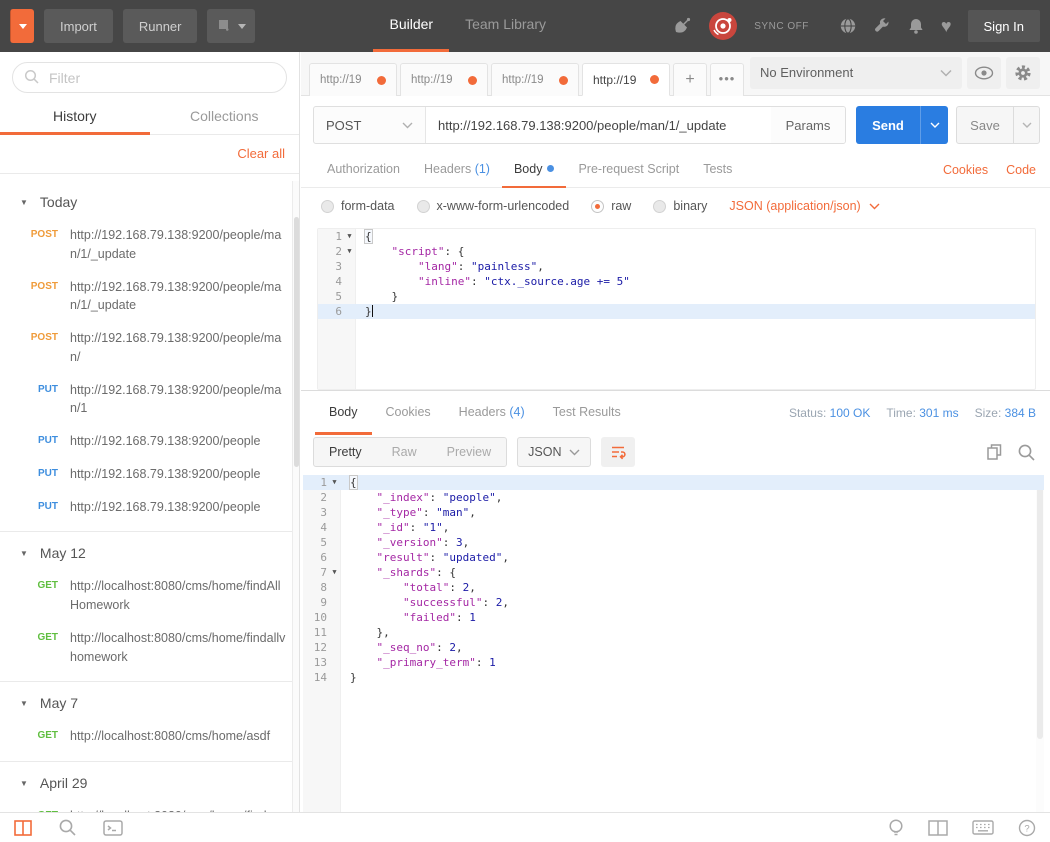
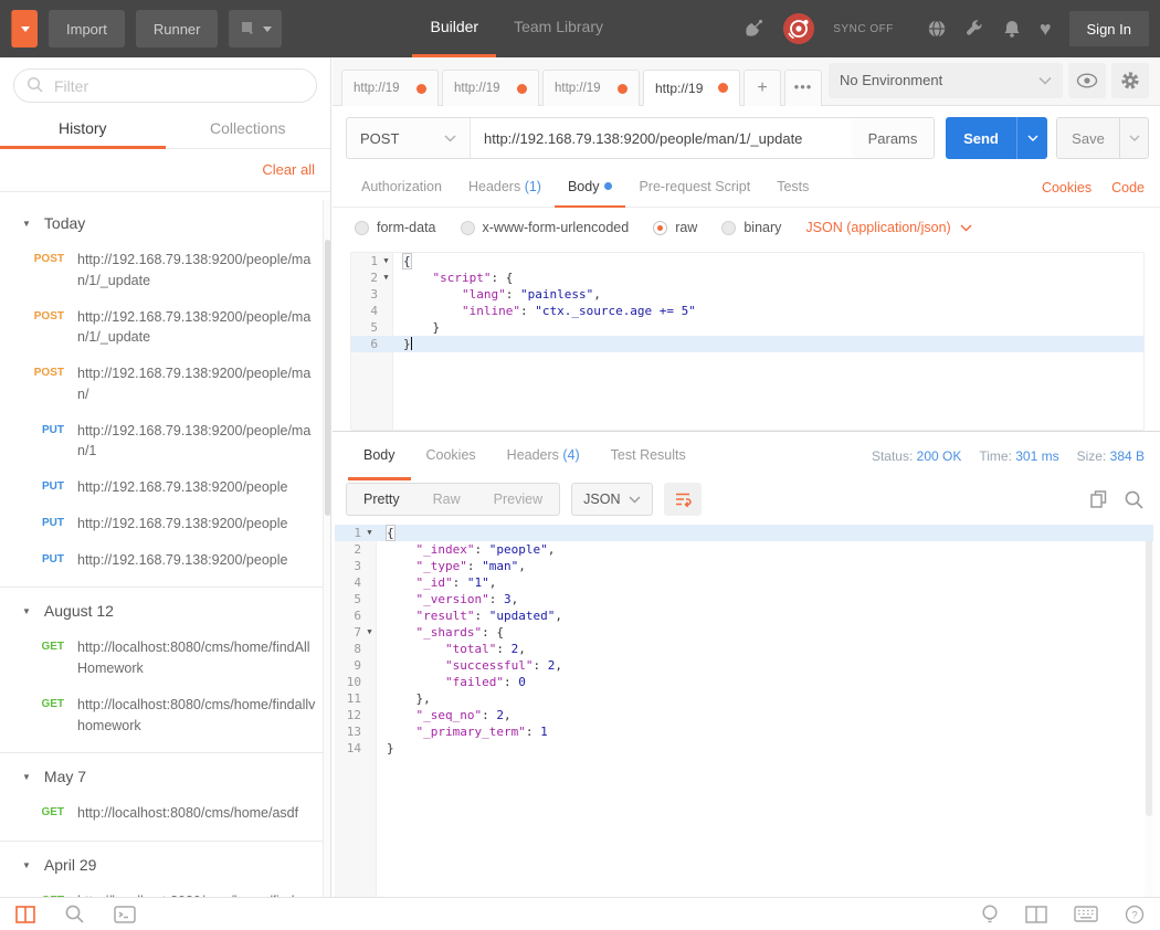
  Import
  Runner
  Builder
  Team Library
  SYNC OFF
  ♥
  Sign In
  Filter
  History
  Collections
  Clear all
  ▼
  Today
  POST
  http://192.168.79.138:9200/people/man/1/_update
  POST
  http://192.168.79.138:9200/people/man/1/_update
  POST
  http://192.168.79.138:9200/people/man/
  PUT
  http://192.168.79.138:9200/people/man/1
  PUT
  http://192.168.79.138:9200/people
  PUT
  http://192.168.79.138:9200/people
  PUT
  http://192.168.79.138:9200/people
  ▼
- May 12
+ August 12
  GET
  http://localhost:8080/cms/home/findAllHomework
  GET
  http://localhost:8080/cms/home/findallvhomework
  ▼
  May 7
  GET
  http://localhost:8080/cms/home/asdf
  ▼
  April 29
  http://19
  http://19
  http://19
  http://19
  +
  •••
  No Environment
  POST
  http://192.168.79.138:9200/people/man/1/_update
  Params
  Send
  Save
  Authorization
  Headers (1)
  Body
  Pre-request Script
  Tests
  Cookies
  Code
  form-data
  x-www-form-urlencoded
  raw
  binary
  JSON (application/json)
  1
  ▼
  {
  2
  ▼
  "script": {
  3
  "lang": "painless",
  4
  "inline": "ctx._source.age += 5"
  5
  }
  6
  }
  Body
  Cookies
  Headers (4)
  Test Results
- Status: 100 OK
+ Status: 200 OK
  Time: 301 ms
  Size: 384 B
  Pretty
  Raw
  Preview
  JSON
  1
  ▼
  {
  2
  "_index": "people",
  3
  "_type": "man",
  4
  "_id": "1",
  5
  "_version": 3,
  6
  "result": "updated",
  7
  ▼
  "_shards": {
  8
  "total": 2,
  9
  "successful": 2,
  10
- "failed": 1
+ "failed": 0
  11
  },
  12
  "_seq_no": 2,
  13
  "_primary_term": 1
  14
  }
  ?
